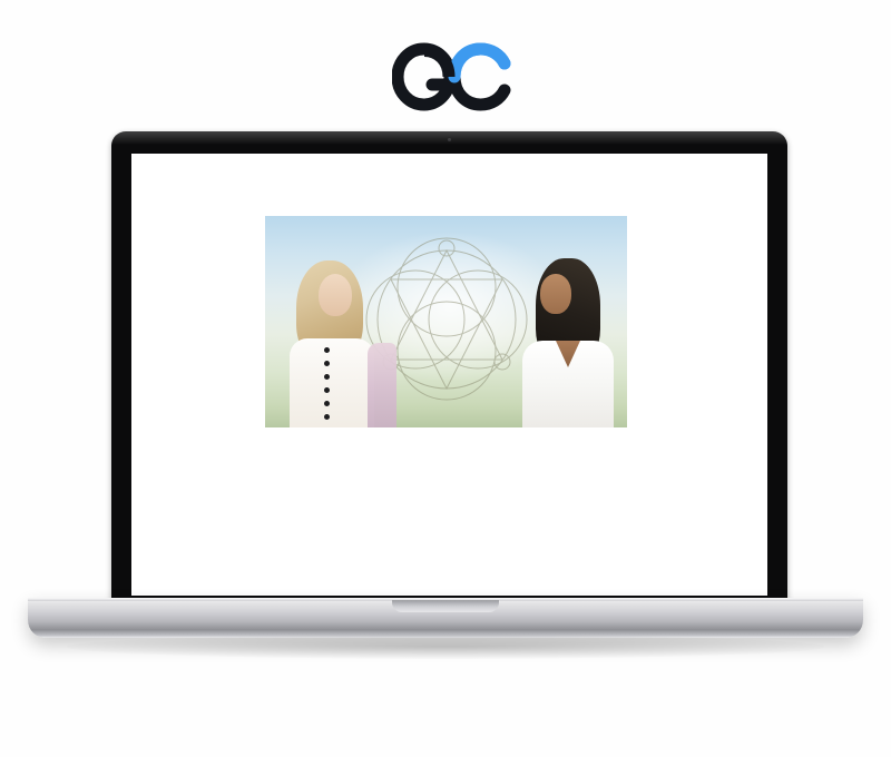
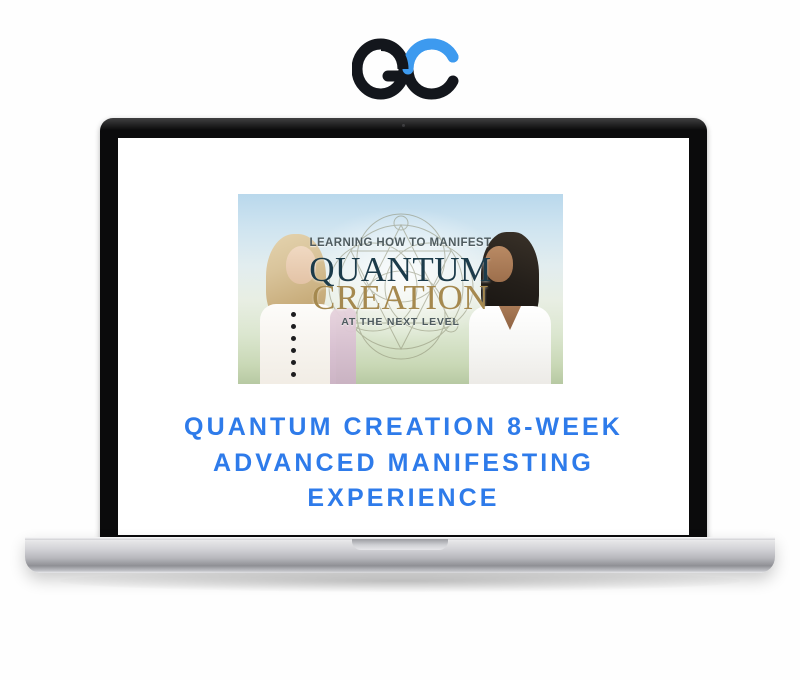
+ LEARNING HOW TO MANIFEST
+ QUANTUM
+ CREATION
+ AT THE NEXT LEVEL
+ QUANTUM CREATION 8-WEEK ADVANCED MANIFESTING EXPERIENCE
